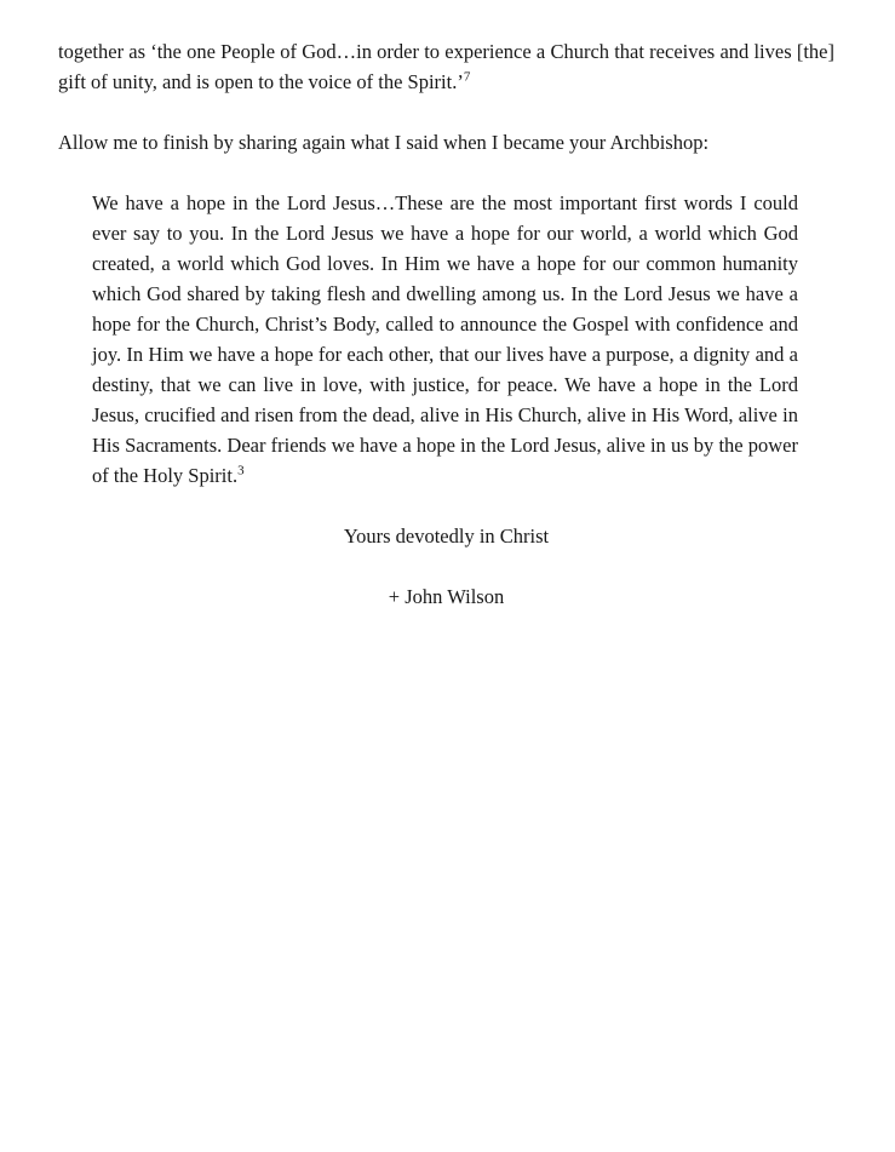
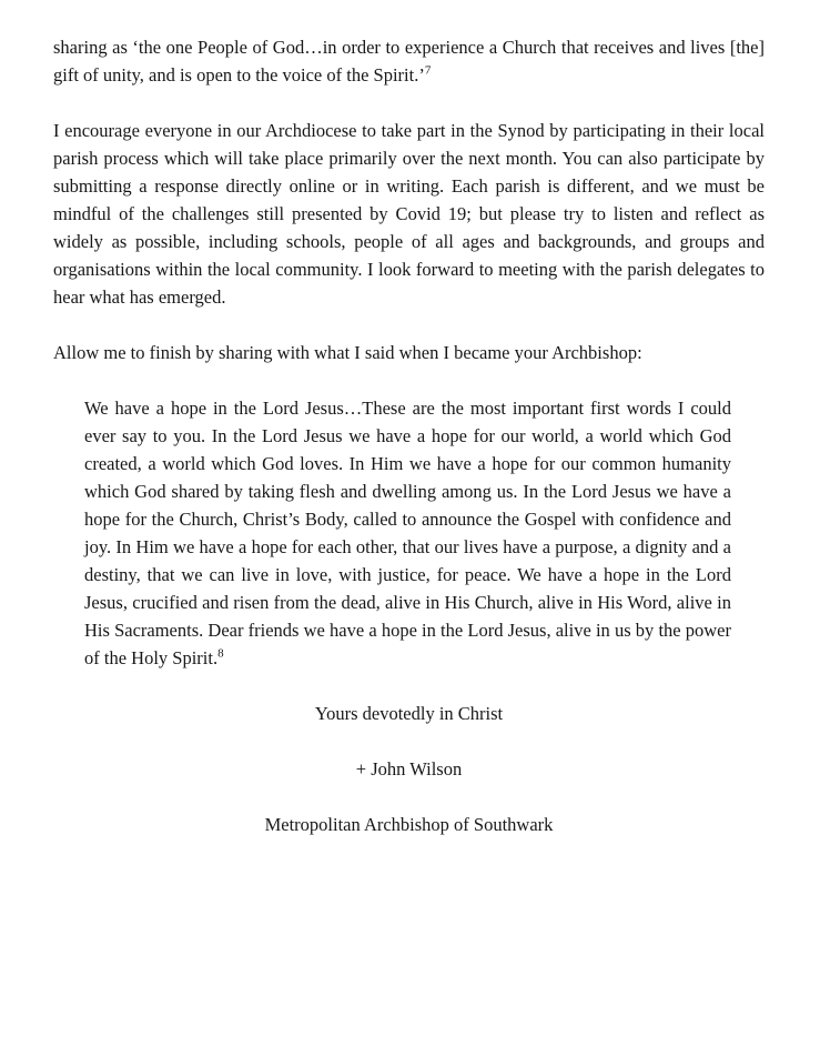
- together as ‘the one People of God…in order to experience a Church that receives and lives [the] gift of unity, and is open to the voice of the Spirit.’7
+ sharing as ‘the one People of God…in order to experience a Church that receives and lives [the] gift of unity, and is open to the voice of the Spirit.’7
+ I encourage everyone in our Archdiocese to take part in the Synod by participating in their local parish process which will take place primarily over the next month. You can also participate by submitting a response directly online or in writing. Each parish is different, and we must be mindful of the challenges still presented by Covid 19; but please try to listen and reflect as widely as possible, including schools, people of all ages and backgrounds, and groups and organisations within the local community. I look forward to meeting with the parish delegates to hear what has emerged.
- Allow me to finish by sharing again what I said when I became your Archbishop:
+ Allow me to finish by sharing with what I said when I became your Archbishop:
- We have a hope in the Lord Jesus…These are the most important first words I could ever say to you. In the Lord Jesus we have a hope for our world, a world which God created, a world which God loves. In Him we have a hope for our common humanity which God shared by taking flesh and dwelling among us. In the Lord Jesus we have a hope for the Church, Christ’s Body, called to announce the Gospel with confidence and joy. In Him we have a hope for each other, that our lives have a purpose, a dignity and a destiny, that we can live in love, with justice, for peace. We have a hope in the Lord Jesus, crucified and risen from the dead, alive in His Church, alive in His Word, alive in His Sacraments. Dear friends we have a hope in the Lord Jesus, alive in us by the power of the Holy Spirit.3
+ We have a hope in the Lord Jesus…These are the most important first words I could ever say to you. In the Lord Jesus we have a hope for our world, a world which God created, a world which God loves. In Him we have a hope for our common humanity which God shared by taking flesh and dwelling among us. In the Lord Jesus we have a hope for the Church, Christ’s Body, called to announce the Gospel with confidence and joy. In Him we have a hope for each other, that our lives have a purpose, a dignity and a destiny, that we can live in love, with justice, for peace. We have a hope in the Lord Jesus, crucified and risen from the dead, alive in His Church, alive in His Word, alive in His Sacraments. Dear friends we have a hope in the Lord Jesus, alive in us by the power of the Holy Spirit.8
  Yours devotedly in Christ
  + John Wilson
+ Metropolitan Archbishop of Southwark
